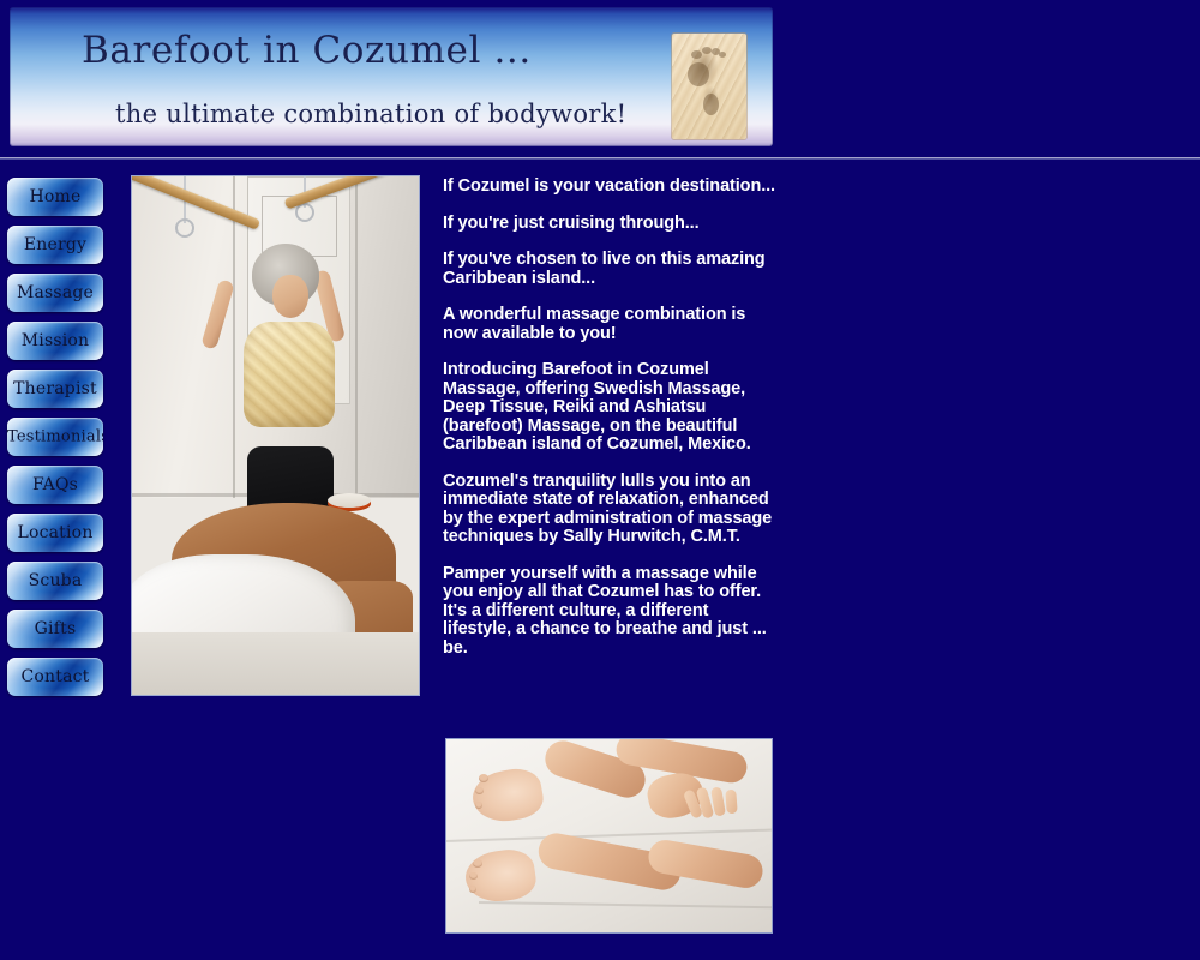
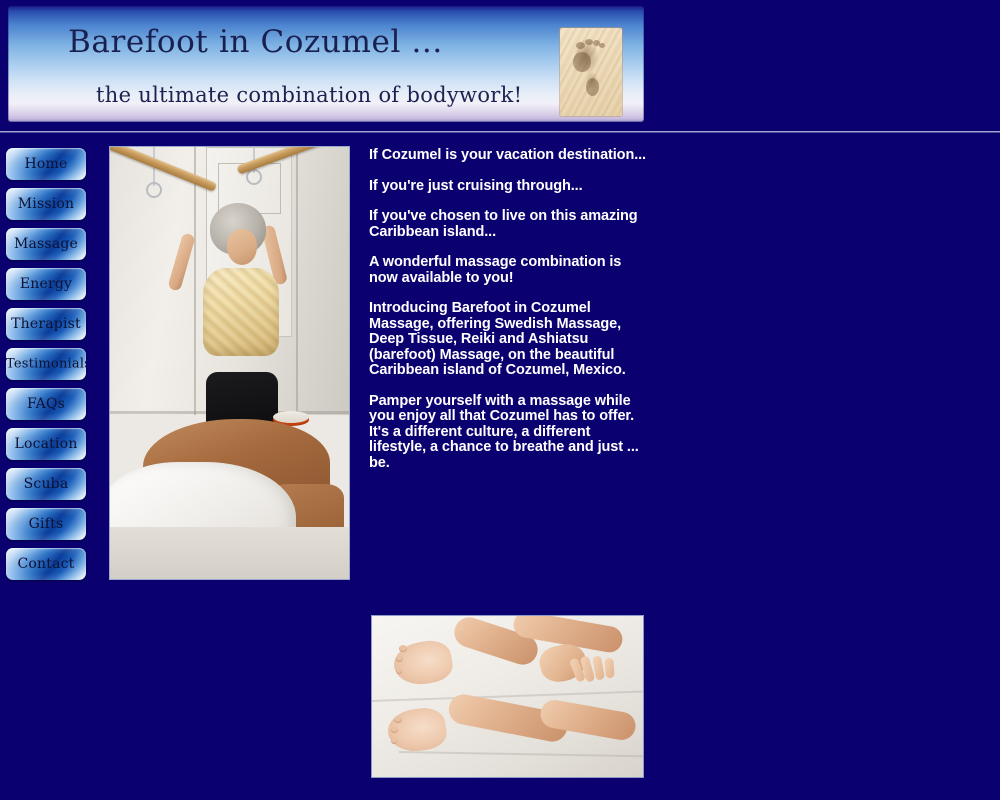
  Barefoot in Cozumel ...
  the ultimate combination of bodywork!
  Home
- Energy
+ Mission
  Massage
- Mission
+ Energy
  Therapist
  Testimonial
  FAQs
  Location
  Scuba
  Gifts
  Contact
  If Cozumel is your vacation destination...
  If you're just cruising through...
  If you've chosen to live on this amazing Caribbean island...
  A wonderful massage combination is now available to you!
  Introducing Barefoot in Cozumel Massage, offering Swedish Massage, Deep Tissue, Reiki and Ashiatsu (barefoot) Massage, on the beautiful Caribbean island of Cozumel, Mexico.
- Cozumel's tranquility lulls you into an immediate state of relaxation, enhanced by the expert administration of massage techniques by Sally Hurwitch, C.M.T.
  Pamper yourself with a massage while you enjoy all that Cozumel has to offer. It's a different culture, a different lifestyle, a chance to breathe and just ... be.
